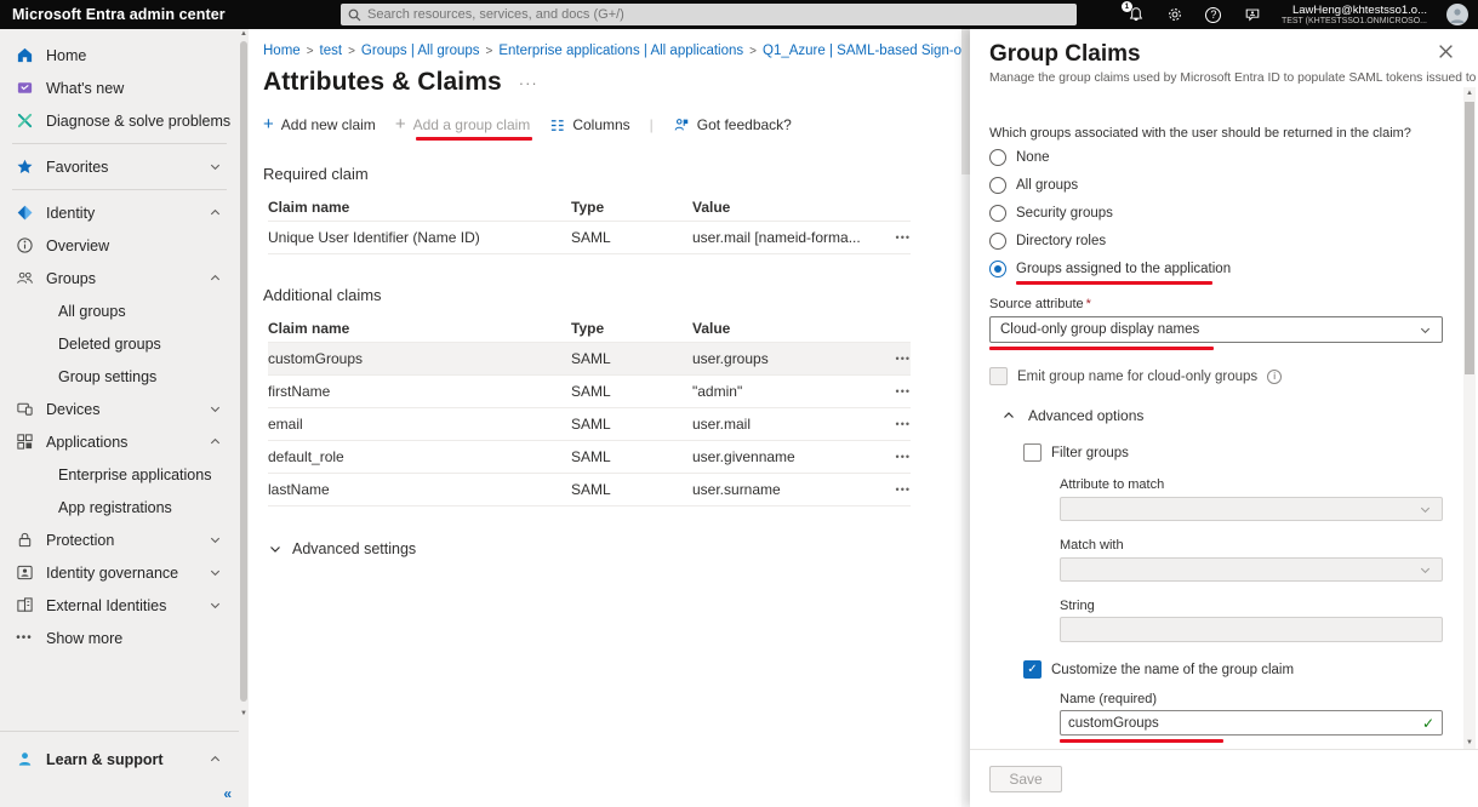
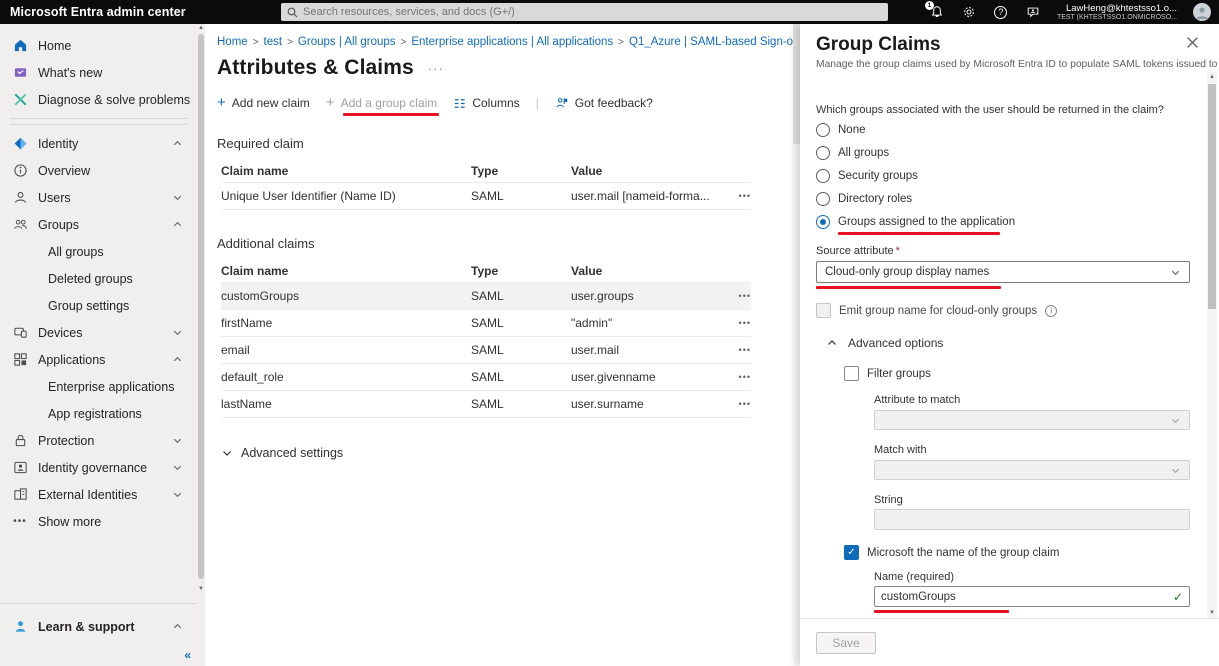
  Microsoft Entra admin center
  Search resources, services, and docs (G+/)
  ?
  LawHeng@khtestsso1.o...
  Home
  What's new
  Diagnose & solve problems
- Favorites
  Identity
  Overview
+ Users
  Groups
  All groups
  Deleted groups
  Group settings
  Devices
  Applications
  Enterprise applications
  App registrations
  Protection
  Identity governance
  External Identities
  •••
  Show more
  Learn & support
  «
  Home > test > Groups | All groups > Enterprise applications | All applications > Q1_Azure | SAML-based Sign-o
  Attributes & Claims
  ···
  +
  Add new claim
  +
  Add a group claim
  Columns
  |
  Got feedback?
  Required claim
  Claim name
  Type
  Value
  Unique User Identifier (Name ID)
  SAML
  user.mail [nameid-forma...
  •••
  Additional claims
  Claim name
  Type
  Value
  customGroups
  SAML
  user.groups
  •••
  firstName
  SAML
  "admin"
  •••
  email
  SAML
  user.mail
  •••
  default_role
  SAML
  user.givenname
  •••
  lastName
  SAML
  user.surname
  •••
  Advanced settings
  Group Claims
  Manage the group claims used by Microsoft Entra ID to populate SAML tokens issued to
  Which groups associated with the user should be returned in the claim?
  None
  All groups
  Security groups
  Directory roles
  Groups assigned to the application
  Source attribute *
  Cloud-only group display names
  Emit group name for cloud-only groups
  i
  Advanced options
  Filter groups
  Attribute to match
  Match with
  String
  ✓
- Customize the name of the group claim
+ Microsoft the name of the group claim
  Name (required)
  customGroups
  ✓
  Save
